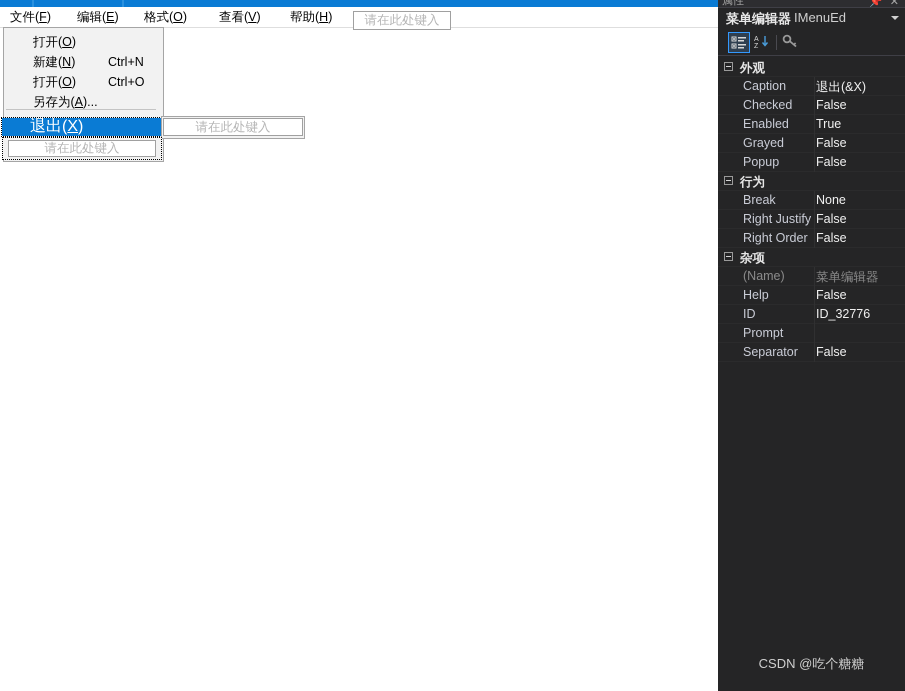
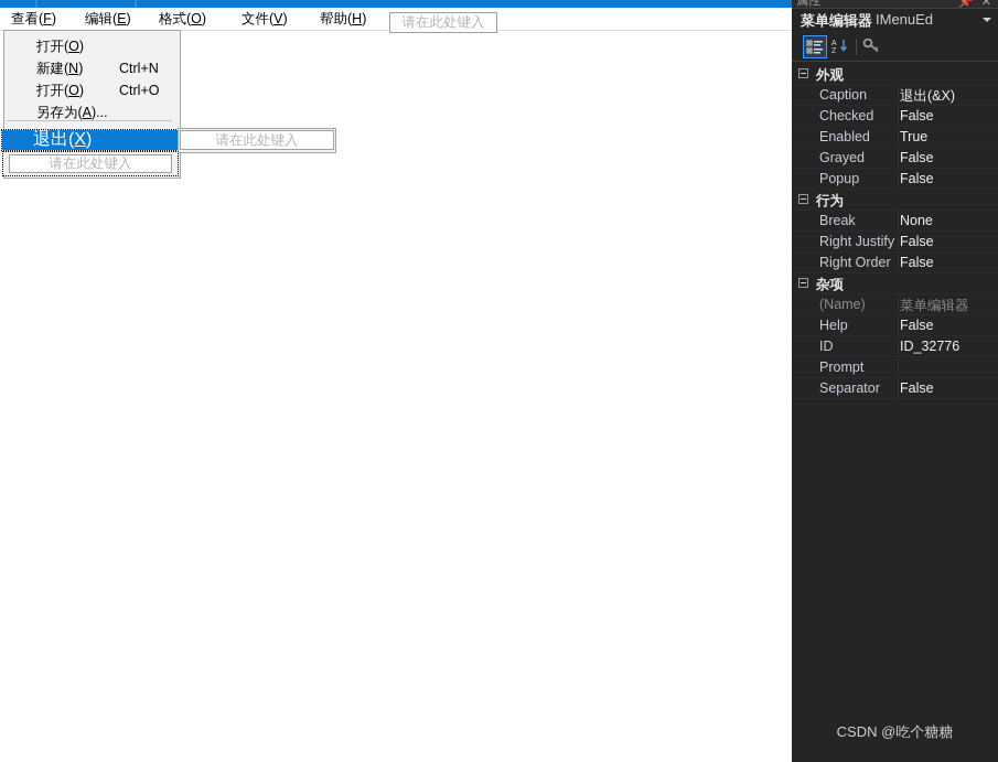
- 文件(F)
+ 查看(F)
  编辑(E)
  格式(O)
- 查看(V)
+ 文件(V)
  帮助(H)
  请在此处键入
  打开(O)
  新建(N)
  Ctrl+N
  打开(O)
  Ctrl+O
  另存为(A)...
  退出(X)
  请在此处键入
  请在此处键入
  属性
  📌
  ✕
  菜单编辑器
  IMenuEd
  外观
  Caption
  退出(&X)
  Checked
  False
  Enabled
  True
  Grayed
  False
  Popup
  False
  行为
  Break
  None
  Right Justify
  False
  Right Order
  False
  杂项
  (Name)
  菜单编辑器
  Help
  False
  ID
  ID_32776
  Prompt
  Separator
  False
  CSDN @吃个糖糖
